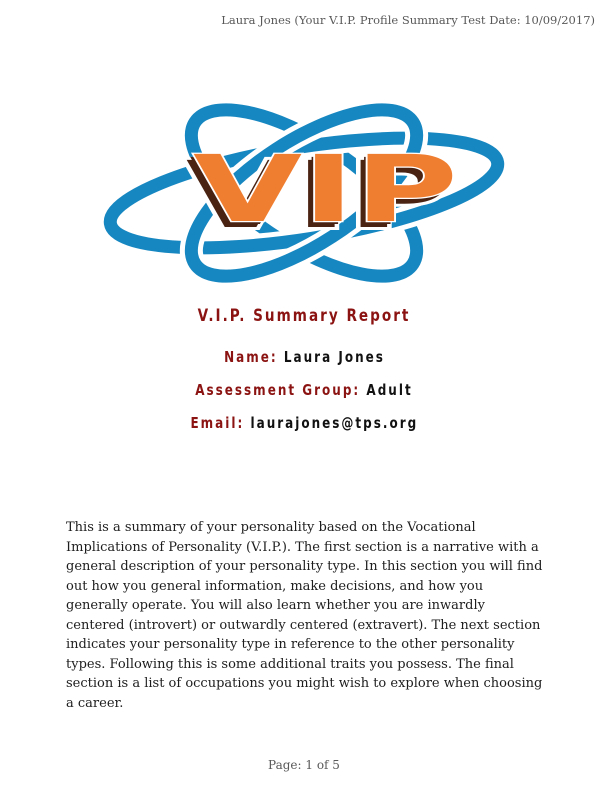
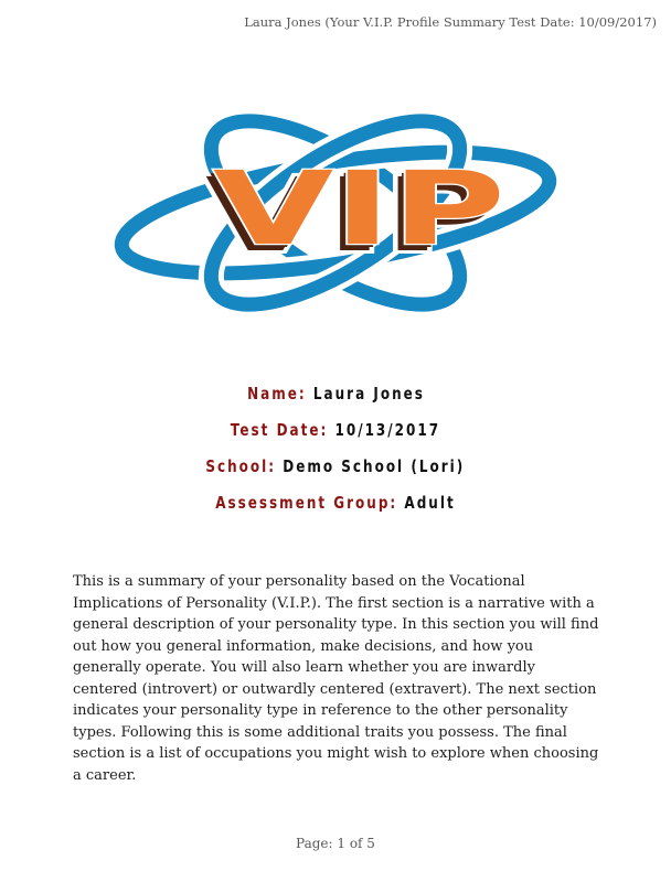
  Laura Jones (Your V.I.P. Profile Summary Test Date: 10/09/2017)
  VIP
- V.I.P. Summary Report
  Name: Laura Jones
+ Test Date: 10/13/2017
+ School: Demo School (Lori)
  Assessment Group: Adult
- Email: laurajones@tps.org
  This is a summary of your personality based on the Vocational Implications of Personality (V.I.P.). The first section is a narrative with a general description of your personality type. In this section you will find out how you general information, make decisions, and how you generally operate. You will also learn whether you are inwardly centered (introvert) or outwardly centered (extravert). The next section indicates your personality type in reference to the other personality types. Following this is some additional traits you possess. The final section is a list of occupations you might wish to explore when choosing a career.
  Page: 1 of 5
